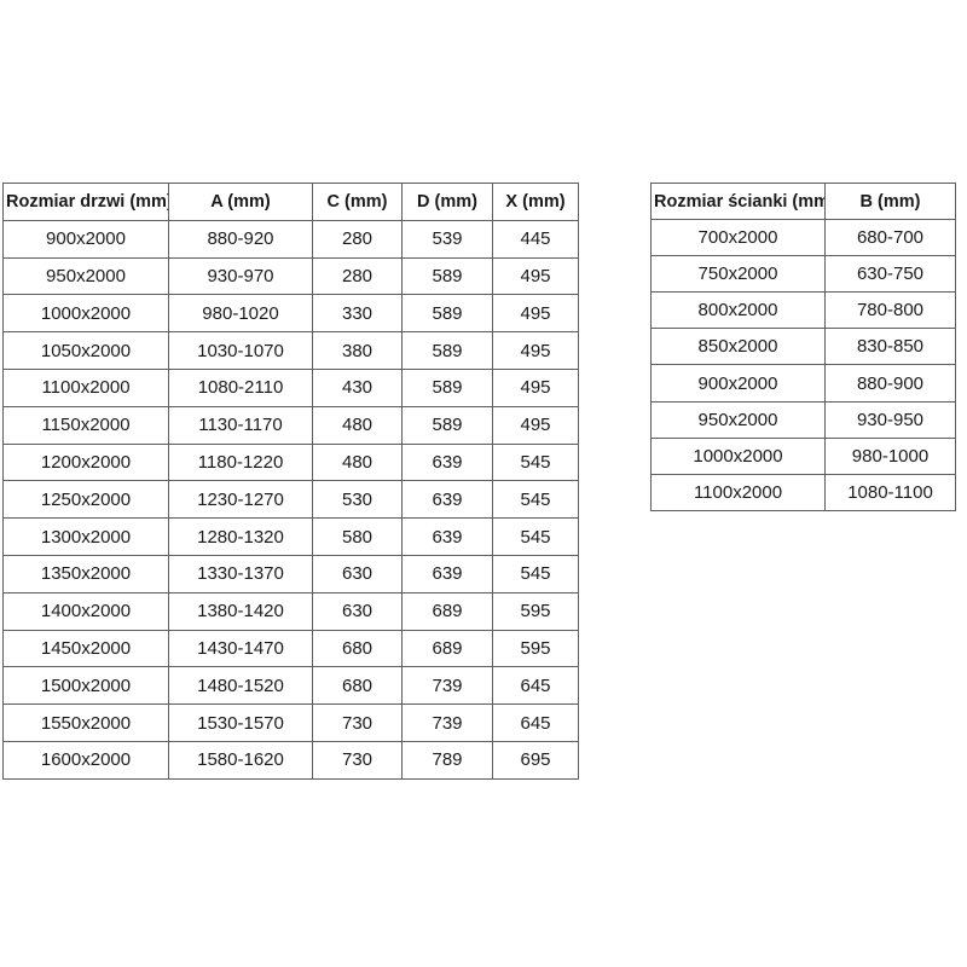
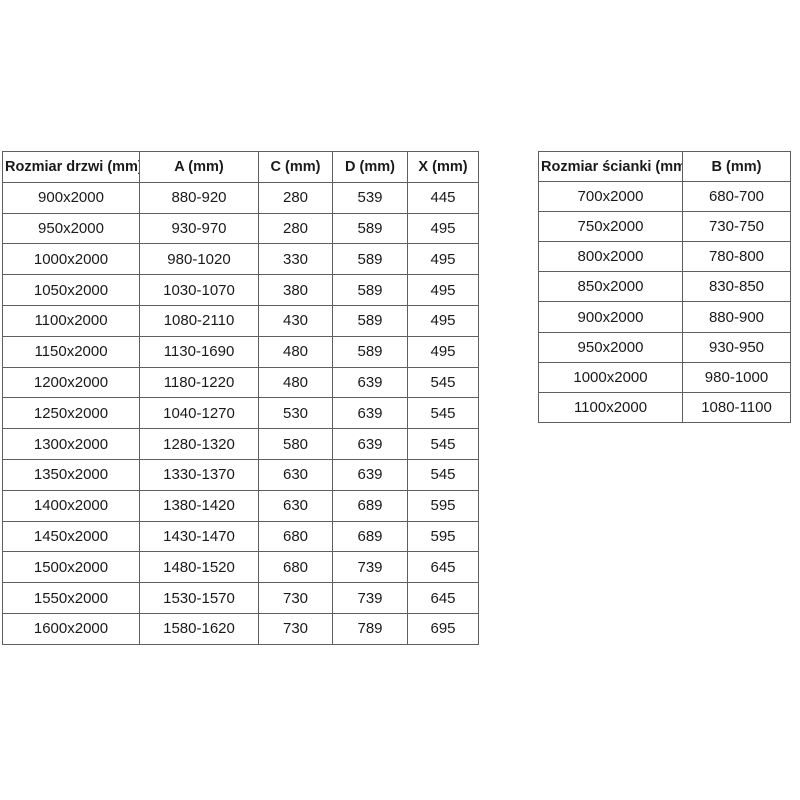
  Rozmiar drzwi (mm	A (mm)	C (mm)	D (mm)	X (mm)
  900x2000	880-920	280	539	445
  950x2000	930-970	280	589	495
  1000x2000	980-1020	330	589	495
  1050x2000	1030-1070	380	589	495
  1100x2000	1080-2110	430	589	495
- 1150x2000	1130-1170	480	589	495
+ 1150x2000	1130-1690	480	589	495
  1200x2000	1180-1220	480	639	545
- 1250x2000	1230-1270	530	639	545
+ 1250x2000	1040-1270	530	639	545
  1300x2000	1280-1320	580	639	545
  1350x2000	1330-1370	630	639	545
  1400x2000	1380-1420	630	689	595
  1450x2000	1430-1470	680	689	595
  1500x2000	1480-1520	680	739	645
  1550x2000	1530-1570	730	739	645
  1600x2000	1580-1620	730	789	695
  Rozmiar ścianki (mm	B (mm)
  700x2000	680-700
- 750x2000	630-750
+ 750x2000	730-750
  800x2000	780-800
  850x2000	830-850
  900x2000	880-900
  950x2000	930-950
  1000x2000	980-1000
  1100x2000	1080-1100
